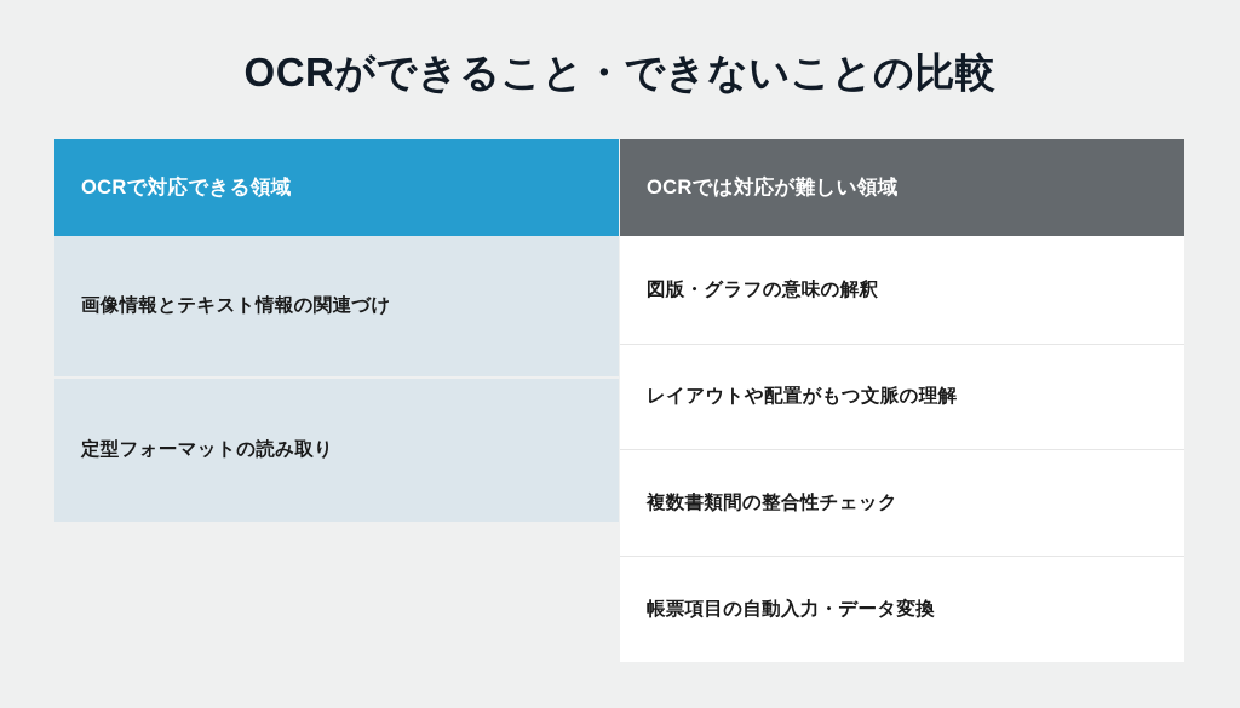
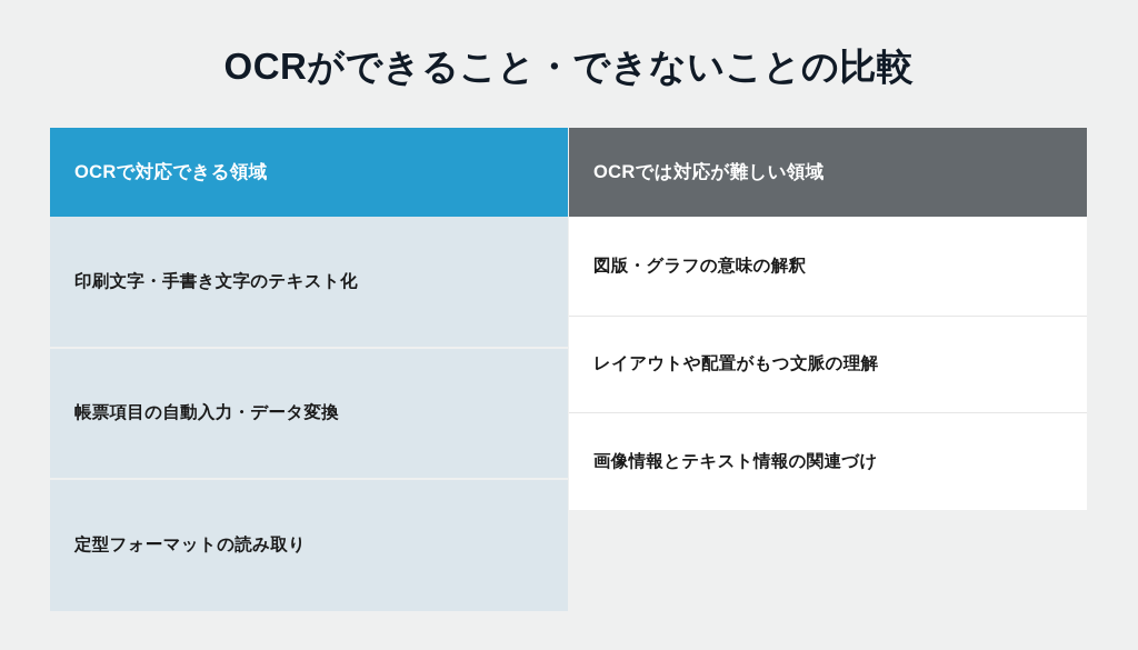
  OCRができること・できないことの比較
  OCRで対応できる領域
+ 印刷文字・手書き文字のテキスト化
- 画像情報とテキスト情報の関連づけ
+ 帳票項目の自動入力・データ変換
  定型フォーマットの読み取り
  OCRでは対応が難しい領域
  図版・グラフの意味の解釈
  レイアウトや配置がもつ文脈の理解
- 複数書類間の整合性チェック
- 帳票項目の自動入力・データ変換
+ 画像情報とテキスト情報の関連づけ
